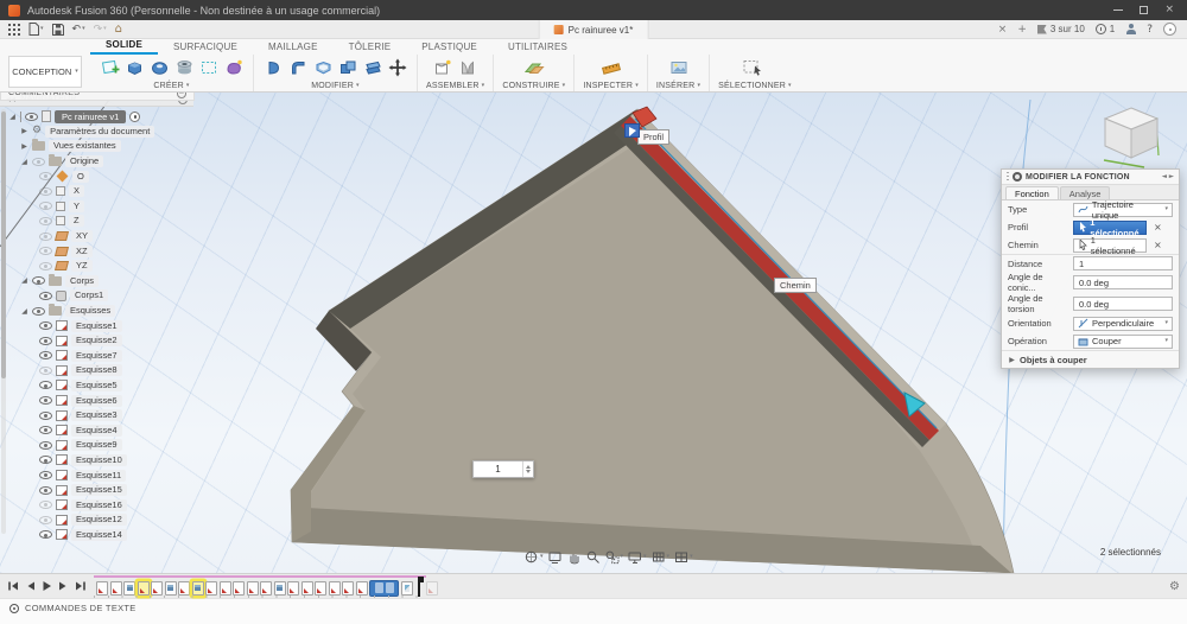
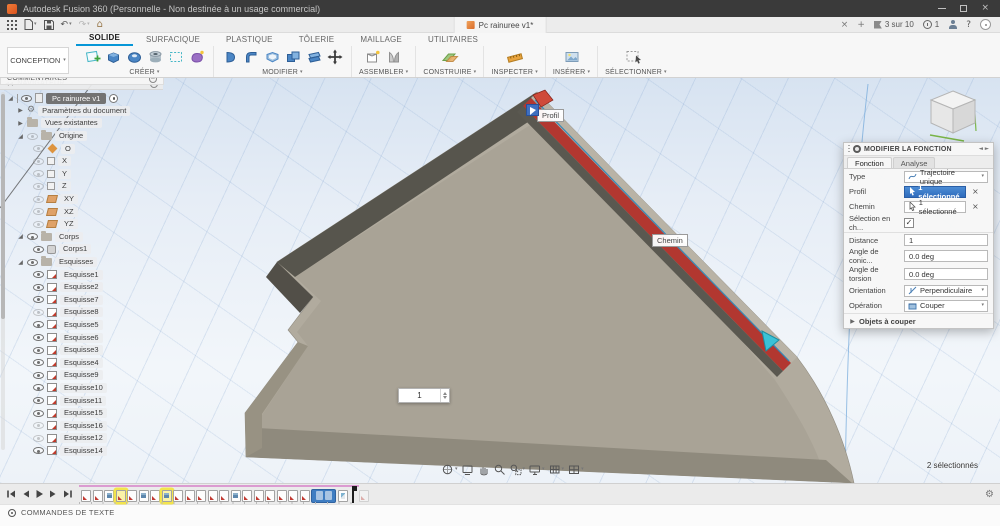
  Autodesk Fusion 360 (Personnelle - Non destinée à un usage commercial)
  ×
  ↶
  ↷
  ⌂
  Pc rainuree v1*
  ×
  +
  3 sur 10
  1
  ?
  CONCEPTION
  SOLIDE
  SURFACIQUE
- MAILLAGE
+ PLASTIQUE
  TÔLERIE
- PLASTIQUE
+ MAILLAGE
  UTILITAIRES
  Pc rainuree v1
  ⚙
  Paramètres du document
  Vues existantes
  Origine
  O
  X
  Y
  Z
  XY
  XZ
  YZ
  Corps
  Corps1
  Esquisses
  Esquisse1
  Esquisse2
  Esquisse7
  Esquisse8
  Esquisse5
  Esquisse6
  Esquisse3
  Esquisse4
  Esquisse9
  Esquisse10
  Esquisse11
  Esquisse15
  Esquisse16
  Esquisse12
  Esquisse14
  1
  Profil
  Chemin
  2 sélectionnés
  Fonction
  Analyse
  Type
  Trajectoire unique
  Profil
  1 sélectionné
  ×
  Chemin
  1 sélectionné
  ×
+ Sélection en ch...
+ ✓
  Distance
  1
  Angle de conic...
  0.0 deg
  Angle de torsion
  0.0 deg
  Orientation
  Perpendiculaire
  Opération
  Couper
  Objets à couper
  ⚙
  COMMANDES DE TEXTE
